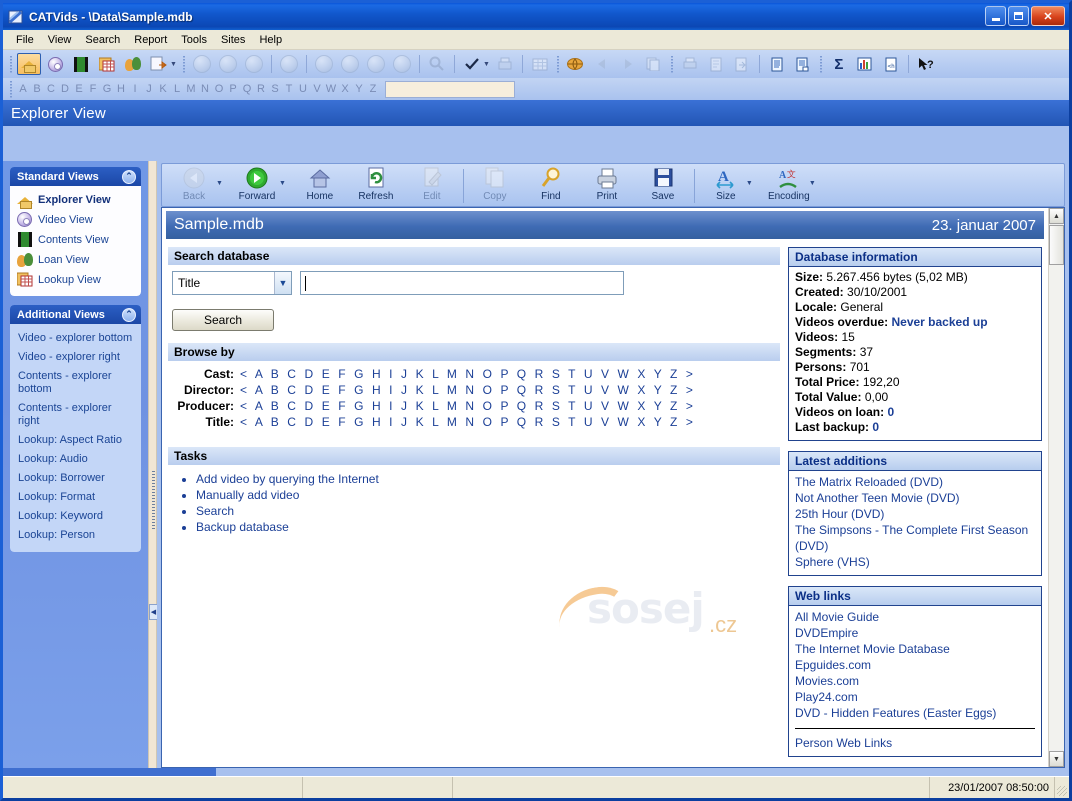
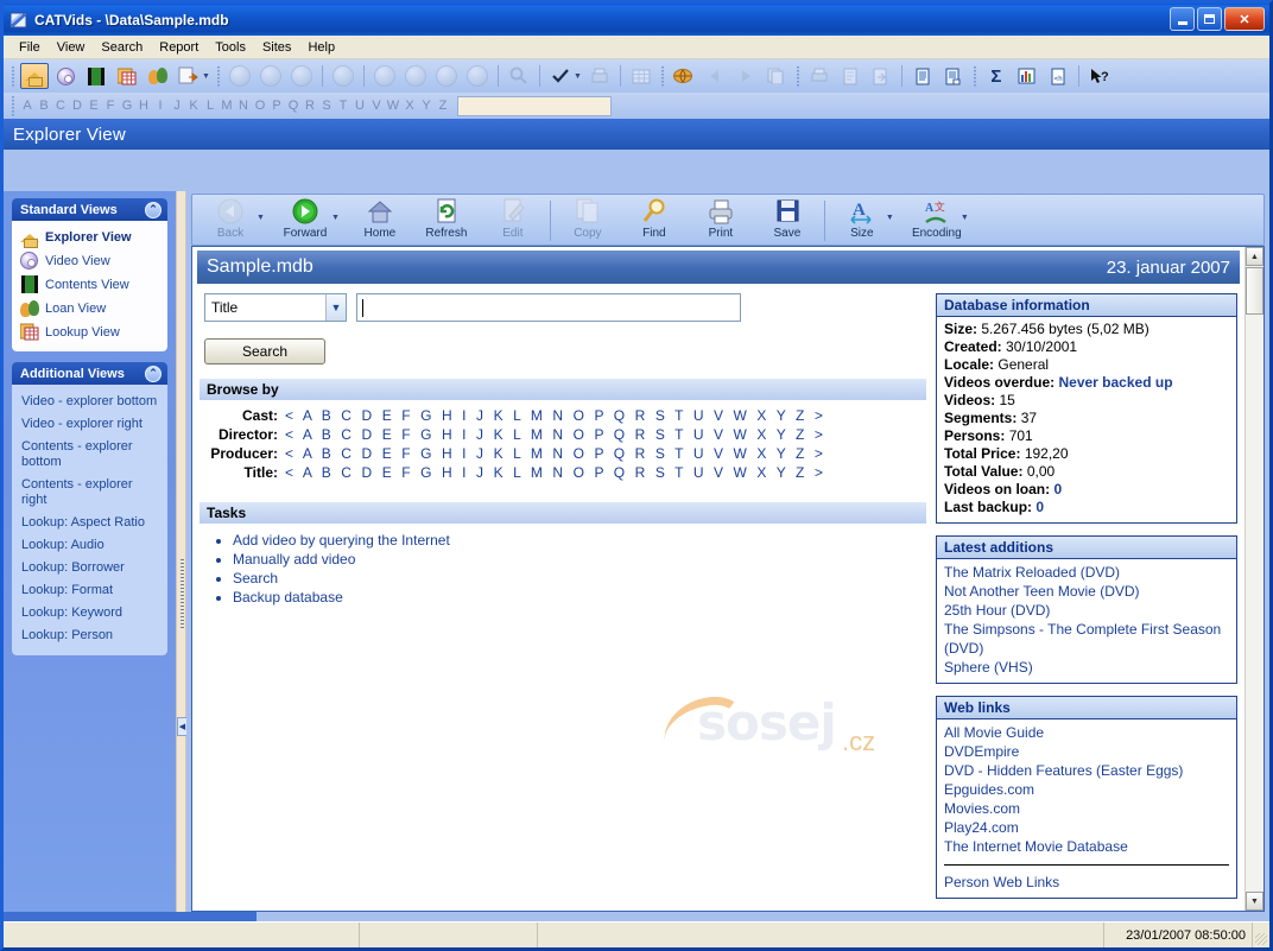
  CATVids - \Data\Sample.mdb
  ✕
  File
  View
  Search
  Report
  Tools
  Sites
  Help
  Σ
  ?
  A
  B
  C
  D
  E
  F
  G
  H
  I
  J
  K
  L
  M
  N
  O
  P
  Q
  R
  S
  T
  U
  V
  W
  X
  Y
  Z
  Explorer View
  Standard Views
  ⌃
  Explorer View
  Video View
  Contents View
  Loan View
  Lookup View
  Additional Views
  ⌃
  Video - explorer bottom
  Video - explorer right
  Contents - explorer bottom
  Contents - explorer right
  Lookup: Aspect Ratio
  Lookup: Audio
  Lookup: Borrower
  Lookup: Format
  Lookup: Keyword
  Lookup: Person
  Back
  Forward
  Home
  Refresh
  Edit
  Copy
  Find
  Print
  Save
  A
  Size
  A
  文
  Encoding
  Sample.mdb
  23. januar 2007
- Search database
  Title
  ▼
  Search
  Browse by
  Cast:
  < A B C D E F G H I J K L M N O P Q R S T U V W X Y Z >
  Director:
  < A B C D E F G H I J K L M N O P Q R S T U V W X Y Z >
  Producer:
  < A B C D E F G H I J K L M N O P Q R S T U V W X Y Z >
  Title:
  < A B C D E F G H I J K L M N O P Q R S T U V W X Y Z >
  Tasks
  Add video by querying the Internet
  Manually add video
  Search
  Backup database
  Database information
  Size: 5.267.456 bytes (5,02 MB)
  Created: 30/10/2001
  Locale: General
  Videos overdue: Never backed up
  Videos: 15
  Segments: 37
  Persons: 701
  Total Price: 192,20
  Total Value: 0,00
  Videos on loan: 0
  Last backup: 0
  Latest additions
  The Matrix Reloaded (DVD)
  Not Another Teen Movie (DVD)
  25th Hour (DVD)
  The Simpsons - The Complete First Season (DVD)
  Sphere (VHS)
  Web links
  All Movie Guide
  DVDEmpire
- The Internet Movie Database
+ DVD - Hidden Features (Easter Eggs)
  Epguides.com
  Movies.com
  Play24.com
- DVD - Hidden Features (Easter Eggs)
+ The Internet Movie Database
  Person Web Links
  sosej
  .cz
  23/01/2007 08:50:00
